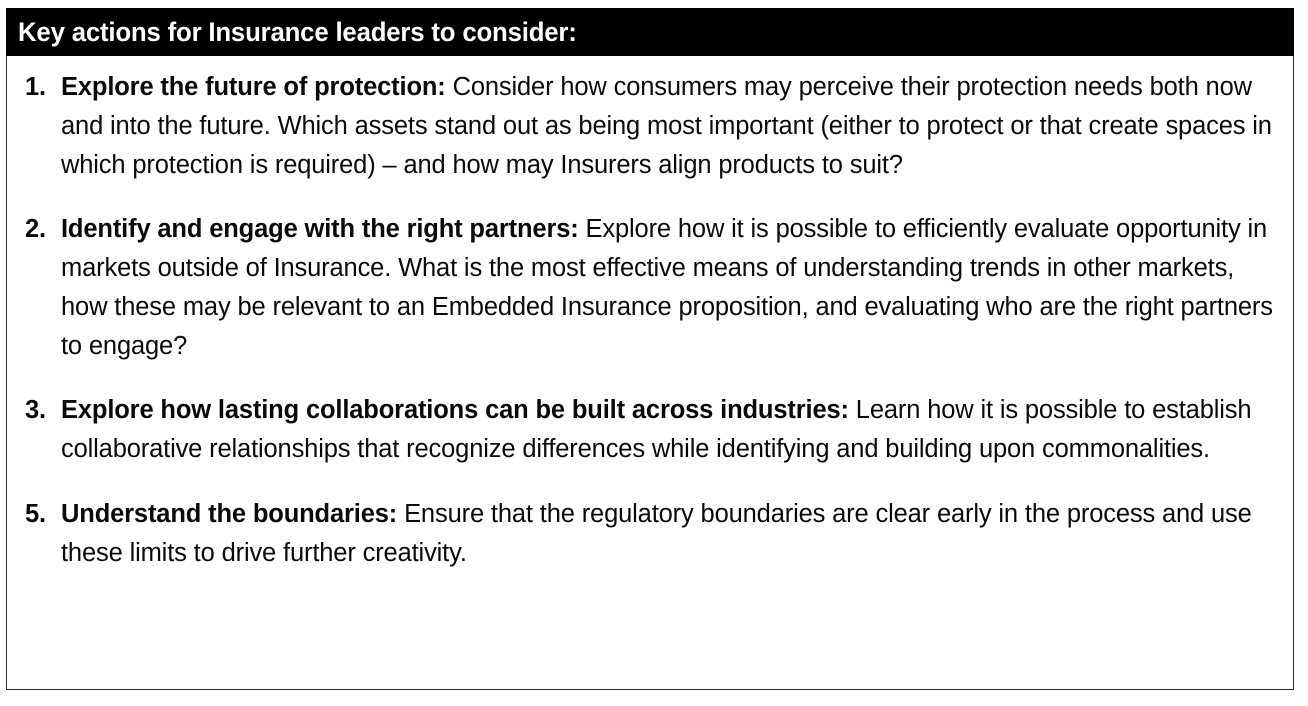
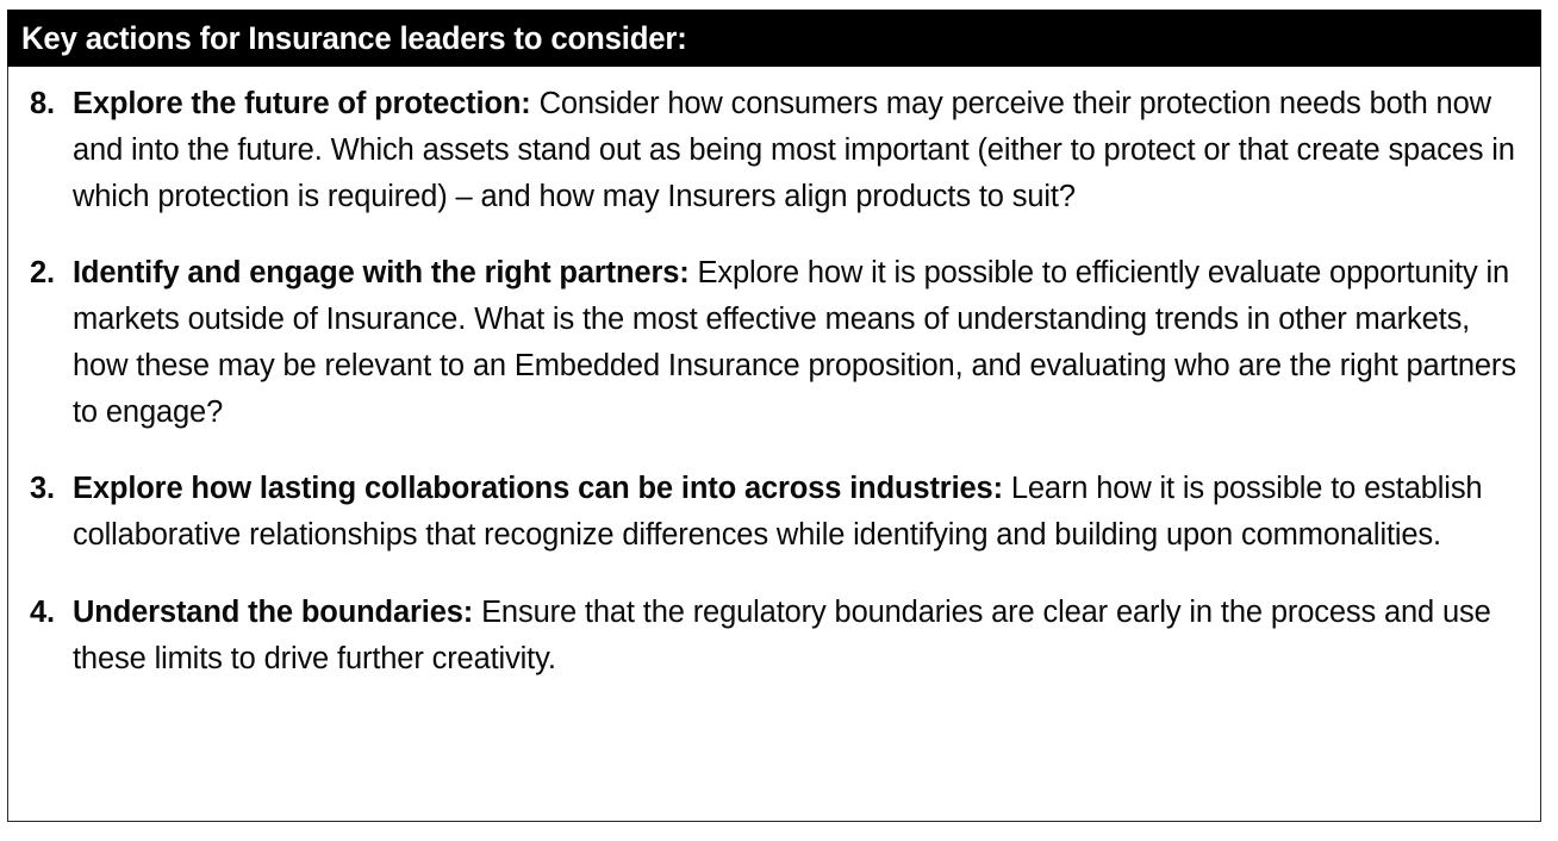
  Key actions for Insurance leaders to consider:
- 1.
+ 8.
  Explore the future of protection: Consider how consumers may perceive their protection needs both now and into the future. Which assets stand out as being most important (either to protect or that create spaces in which protection is required) – and how may Insurers align products to suit?
  2.
  Identify and engage with the right partners: Explore how it is possible to efficiently evaluate opportunity in markets outside of Insurance. What is the most effective means of understanding trends in other markets, how these may be relevant to an Embedded Insurance proposition, and evaluating who are the right partners to engage?
  3.
- Explore how lasting collaborations can be built across industries: Learn how it is possible to establish collaborative relationships that recognize differences while identifying and building upon commonalities.
+ Explore how lasting collaborations can be into across industries: Learn how it is possible to establish collaborative relationships that recognize differences while identifying and building upon commonalities.
- 5.
+ 4.
  Understand the boundaries: Ensure that the regulatory boundaries are clear early in the process and use these limits to drive further creativity.
